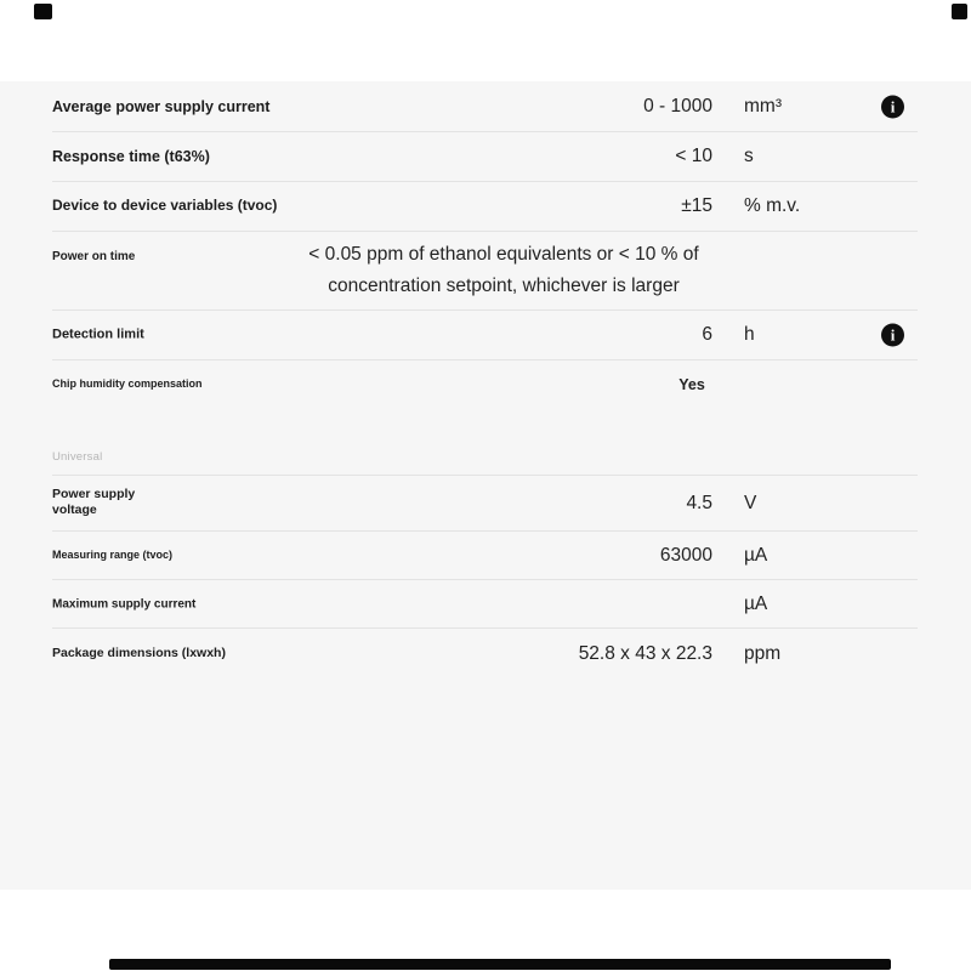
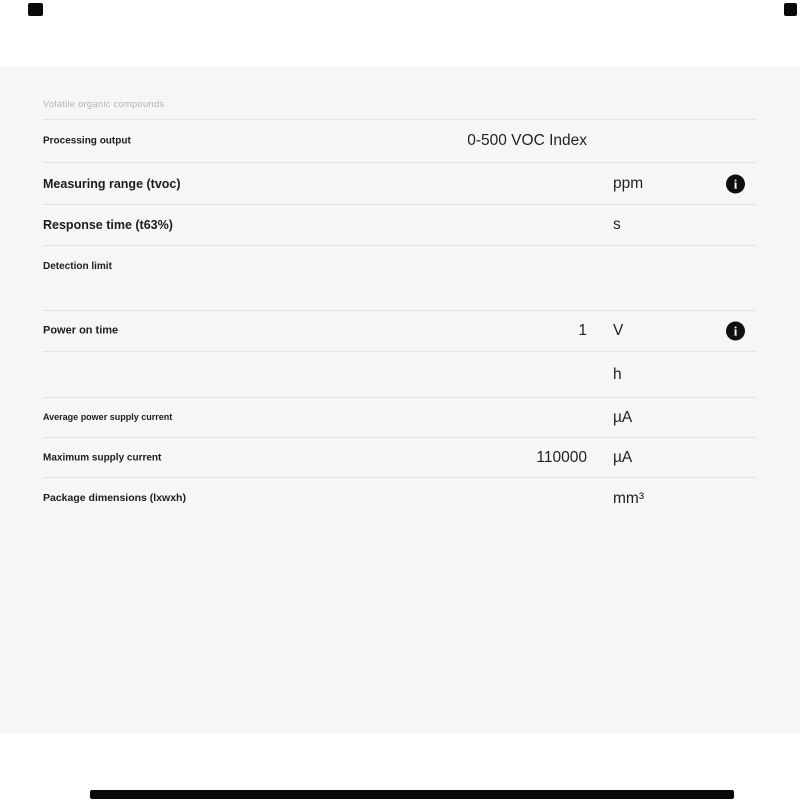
+ Volatile organic compounds
+ Processing output
+ 0-500 VOC Index
- Average power supply current
+ Measuring range (tvoc)
- 0 - 1000
- mm³
+ ppm
  i
  Response time (t63%)
- < 10
  s
- Device to device variables (tvoc)
- ±15
- % m.v.
- Power on time
+ Detection limit
- < 0.05 ppm of ethanol equivalents or < 10 % of concentration setpoint, whichever is larger
- Detection limit
+ Power on time
- 6
+ 1
- h
+ V
  i
- Chip humidity compensation
- Yes
- Universal
- Power supply voltage
- 4.5
- V
+ h
- Measuring range (tvoc)
+ Average power supply current
- 63000
  µA
  Maximum supply current
+ 110000
  µA
  Package dimensions (lxwxh)
- 52.8 x 43 x 22.3
- ppm
+ mm³
